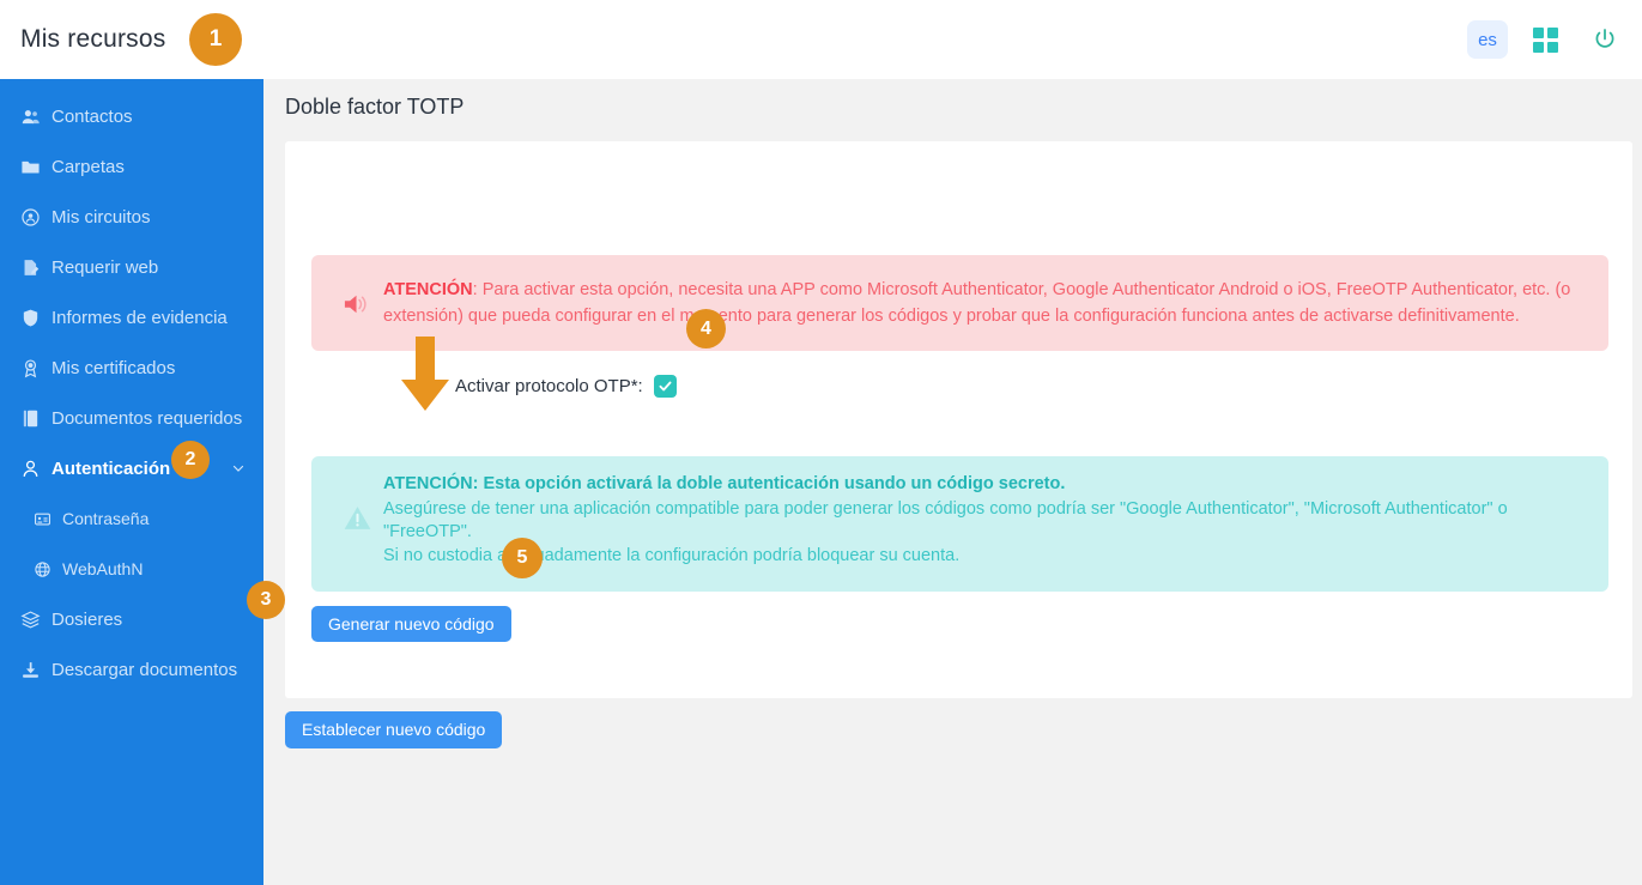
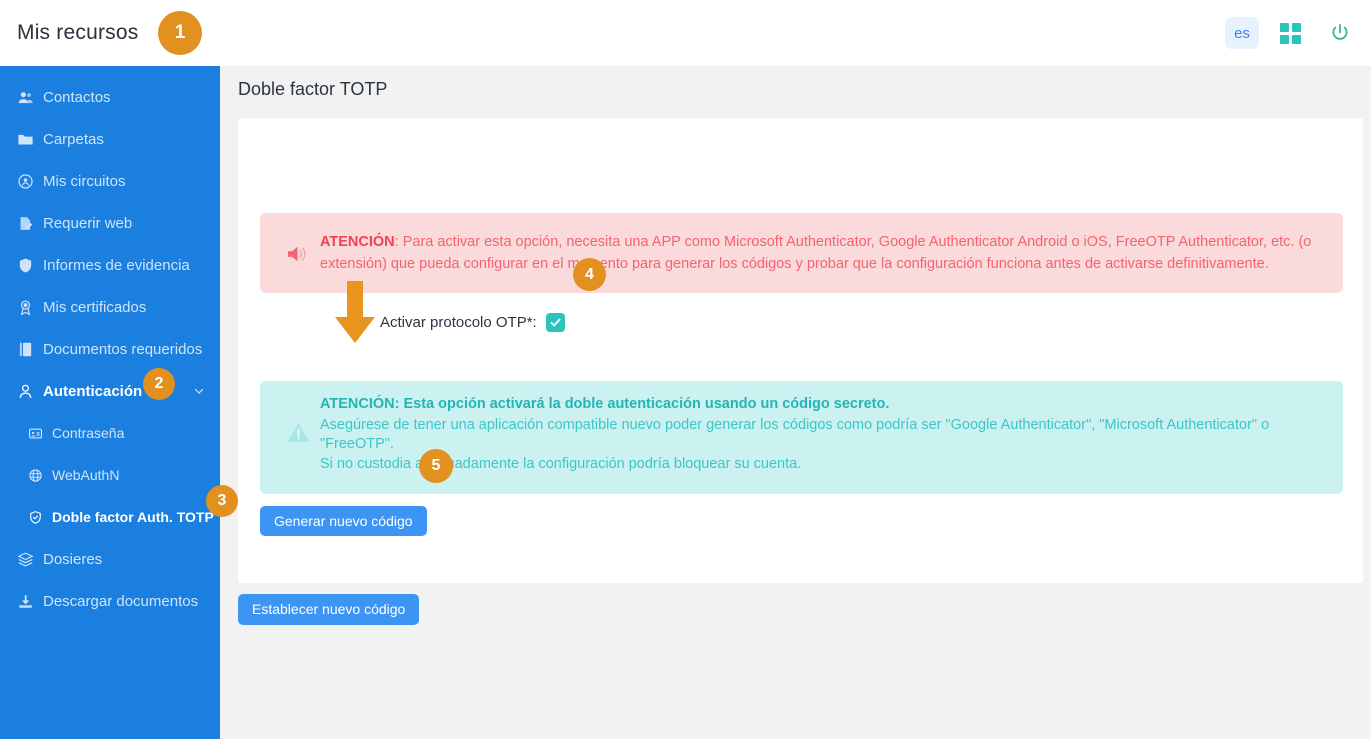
  Mis recursos
  es
  Contactos
  Carpetas
  Mis circuitos
  Requerir web
  Informes de evidencia
  Mis certificados
  Documentos requeridos
  Autenticación
  Contraseña
  WebAuthN
+ Doble factor Auth. TOTP
  Dosieres
  Descargar documentos
  Doble factor TOTP
  ATENCIÓN: Para activar esta opción, necesita una APP como Microsoft Authenticator, Google Authenticator Android o iOS, FreeOTP Authenticator, etc. (o extensión) que pueda configurar en el mento para generar los códigos y probar que la configuración funciona antes de activarse definitivamente.
  Activar protocolo OTP*:
  ATENCIÓN: Esta opción activará la doble autenticación usando un código secreto.
- Asegúrese de tener una aplicación compatible para poder generar los códigos como podría ser "Google Authenticator", "Microsoft Authenticator" o
+ Asegúrese de tener una aplicación compatible nuevo poder generar los códigos como podría ser "Google Authenticator", "Microsoft Authenticator" o
  "FreeOTP".
  Si no custodiaadamente la configuración podría bloquear su cuenta.
  Generar nuevo código
  Establecer nuevo código
  1
  2
  3
  4
  5
